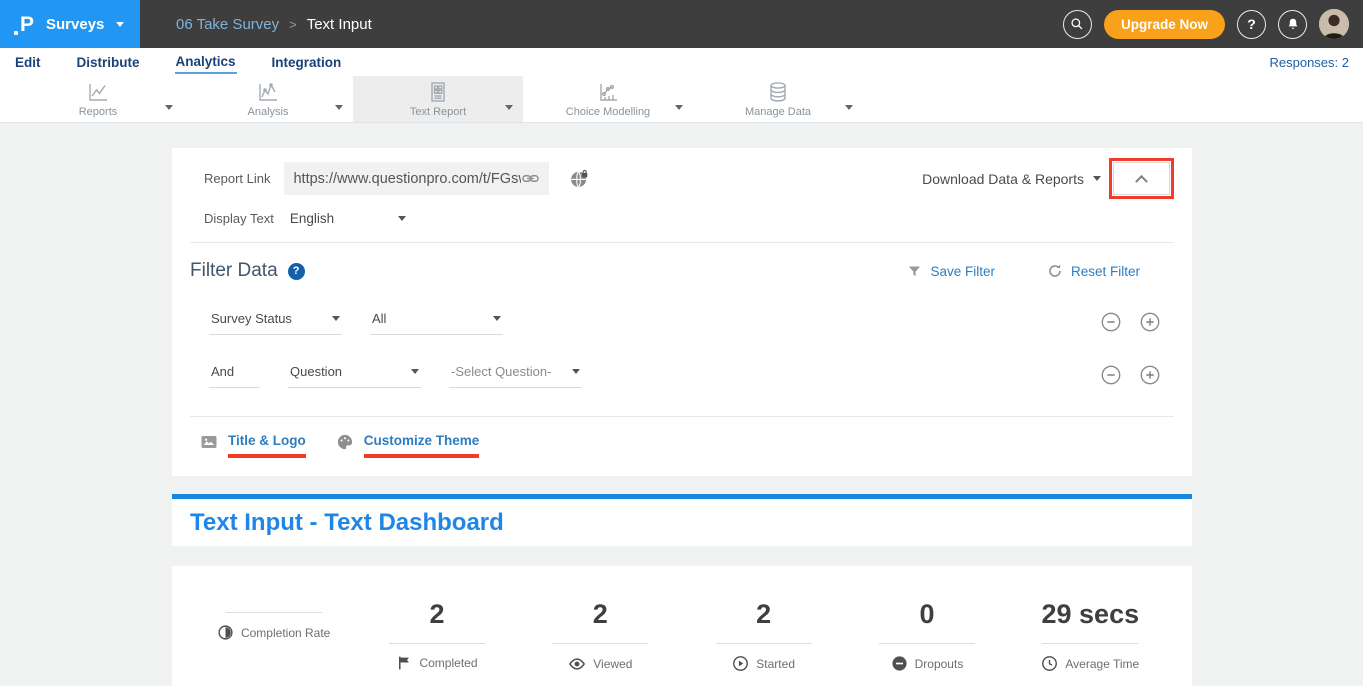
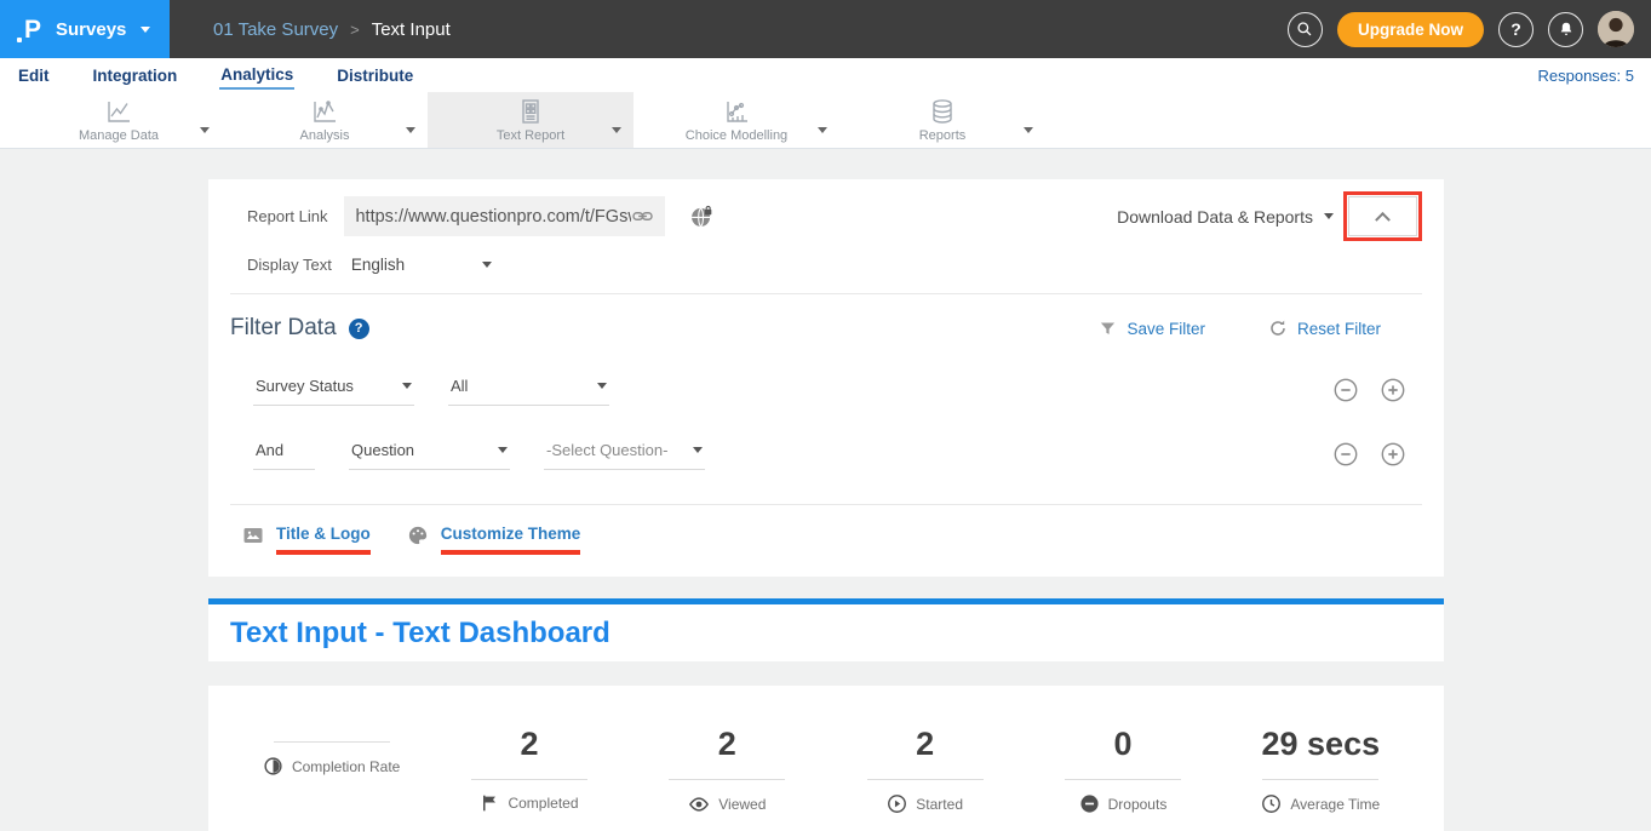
  P
  Surveys
- 06 Take Survey
+ 01 Take Survey
  >
  Text Input
  Upgrade Now
  ?
  Edit
- Distribute
+ Integration
  Analytics
- Integration
+ Distribute
- Responses: 2
+ Responses: 5
- Reports
+ Manage Data
  Analysis
  Text Report
  Choice Modelling
- Manage Data
+ Reports
  Report Link
  https://www.questionpro.com/t/FGs
  Download Data & Reports
  Display Text
  English
  Filter Data
  ?
  Save Filter
  Reset Filter
  Survey Status
  All
  And
  Question
  -Select Question-
  Title & Logo
  Customize Theme
  Text Input - Text Dashboard
  Completion Rate
  2
  Completed
  2
  Viewed
  2
  Started
  0
  Dropouts
  29 secs
  Average Time
